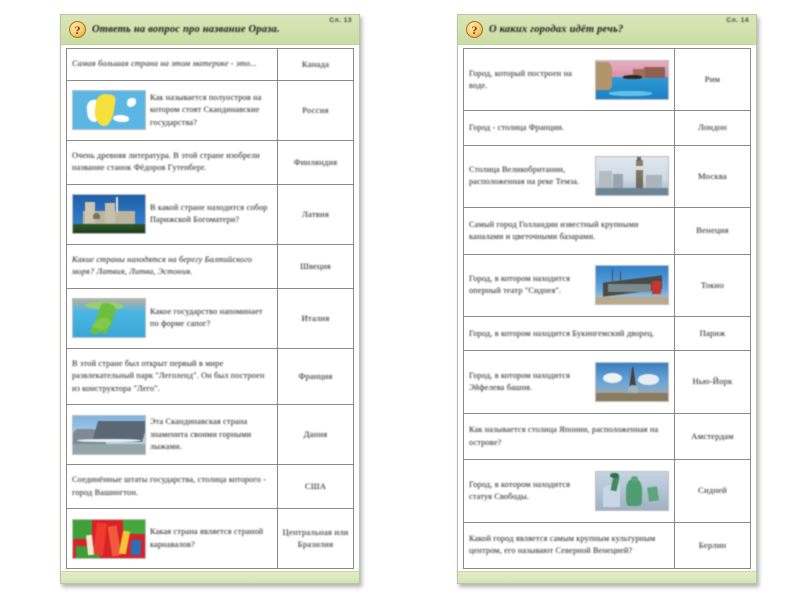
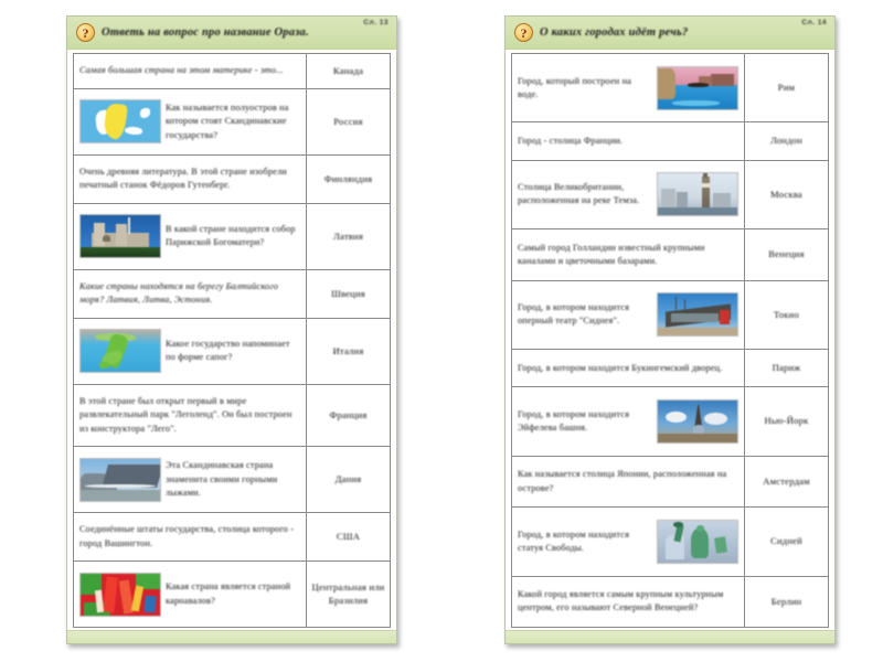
  ?
  Ответь на вопрос про название Ораза.
  Самая большая страна на этом материке - это...
  Канада
  Как называется полуостров на котором стоят Скандинавские государства?
  Россия
- Очень древняя литература. В этой стране изобрели название станок Фёдоров Гутенберг.
+ Очень древняя литература. В этой стране изобрели печатный станок Фёдоров Гутенберг.
  Финляндия
  В какой стране находится собор Парижской Богоматери?
  Латвия
  Какие страны находятся на берегу Балтийского моря? Латвия, Литва, Эстония.
  Швеция
  Какое государство напоминает по форме сапог?
  Италия
  В этой стране был открыт первый в мире развлекательный парк "Леголенд". Он был построен из конструктора "Лего".
  Франция
  Эта Скандинавская страна знаменита своими горными лыжами.
  Дания
  Соединённые штаты государства, столица которого - город Вашингтон.
  США
  Какая страна является страной карнавалов?
  Центральная или Бразилия
  ?
  О каких городах идёт речь?
  Город, который построен на воде.
  Рим
  Город - столица Франции.
  Лондон
  Столица Великобритании, расположенная на реке Темза.
  Москва
  Самый город Голландии известный крупными каналами и цветочными базарами.
  Венеция
  Город, в котором находится оперный театр "Сиднея".
  Токио
  Город, в котором находится Букингемский дворец.
  Париж
  Город, в котором находится Эйфелева башня.
  Нью-Йорк
  Как называется столица Японии, расположенная на острове?
  Амстердам
  Город, в котором находится статуя Свободы.
  Сидней
  Какой город является самым крупным культурным центром, его называют Северной Венецией?
  Берлин
